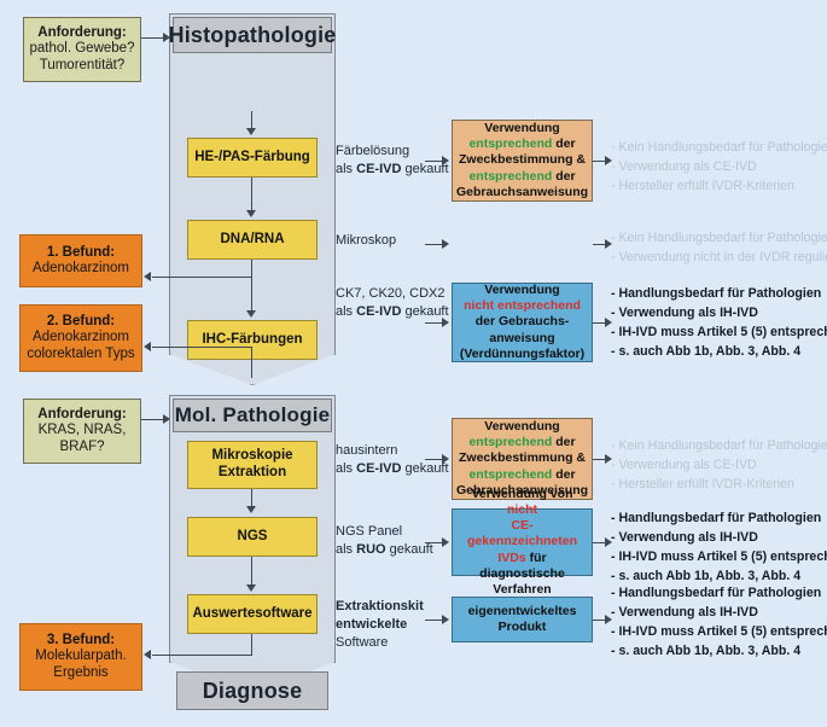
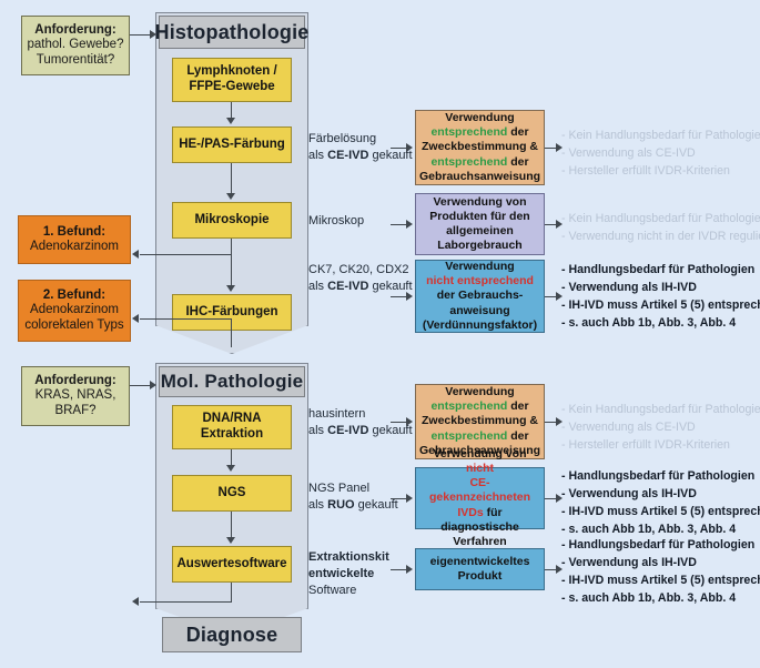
  Histopathologie
+ Lymphknoten /
+ FFPE-Gewebe
  HE-/PAS-Färbung
- DNA/RNA
+ Mikroskopie
  IHC-Färbungen
  Mol. Pathologie
- Mikroskopie
+ DNA/RNA
  Extraktion
  NGS
  Auswertesoftware
  Diagnose
  Anforderung:
  pathol. Gewebe?
  Tumorentität?
  Anforderung:
  KRAS, NRAS,
  BRAF?
  1. Befund:
  Adenokarzinom
  2. Befund:
  Adenokarzinom
  colorektalen Typs
- 3. Befund:
- Molekularpath.
- Ergebnis
  Färbelösung
  als CE-IVD gekauft
  Mikroskop
  CK7, CK20, CDX2
  als CE-IVD gekauft
  hausintern
  als CE-IVD gekauft
  NGS Panel
  als RUO gekauft
  Extraktionskit
  entwickelte
  Software
  Verwendung
  entsprechend der
  Zweckbestimmung &
  entsprechend der
  Gebrauchsanweisung
+ Verwendung von
+ Produkten für den
+ allgemeinen
+ Laborgebrauch
  Verwendung
  nicht entsprechend
  der Gebrauchs-
  anweisung
  (Verdünnungsfaktor)
  Verwendung
  entsprechend der
  Zweckbestimmung &
  entsprechend der
  Gebrauchsanweisung
  Verwendung von nicht
  CE- gekennzeichneten
  IVDs für diagnostische
  Verfahren
  eigenentwickeltes
  Produkt
  - Kein Handlungsbedarf für Pathologie
  - Verwendung als CE-IVD
  - Hersteller erfüllt IVDR-Kriterien
  - Kein Handlungsbedarf für Pathologie
  - Verwendung nicht in der IVDR reguli
  - Handlungsbedarf für Pathologien
  - Verwendung als IH-IVD
  - IH-IVD muss Artikel 5 (5) entsprec
  - s. auch Abb 1b, Abb. 3, Abb. 4
  - Kein Handlungsbedarf für Pathologie
  - Verwendung als CE-IVD
  - Hersteller erfüllt IVDR-Kriterien
  - Handlungsbedarf für Pathologien
  - Verwendung als IH-IVD
  - IH-IVD muss Artikel 5 (5) entsprec
  - s. auch Abb 1b, Abb. 3, Abb. 4
  - Handlungsbedarf für Pathologien
  - Verwendung als IH-IVD
  - IH-IVD muss Artikel 5 (5) entsprec
  - s. auch Abb 1b, Abb. 3, Abb. 4
